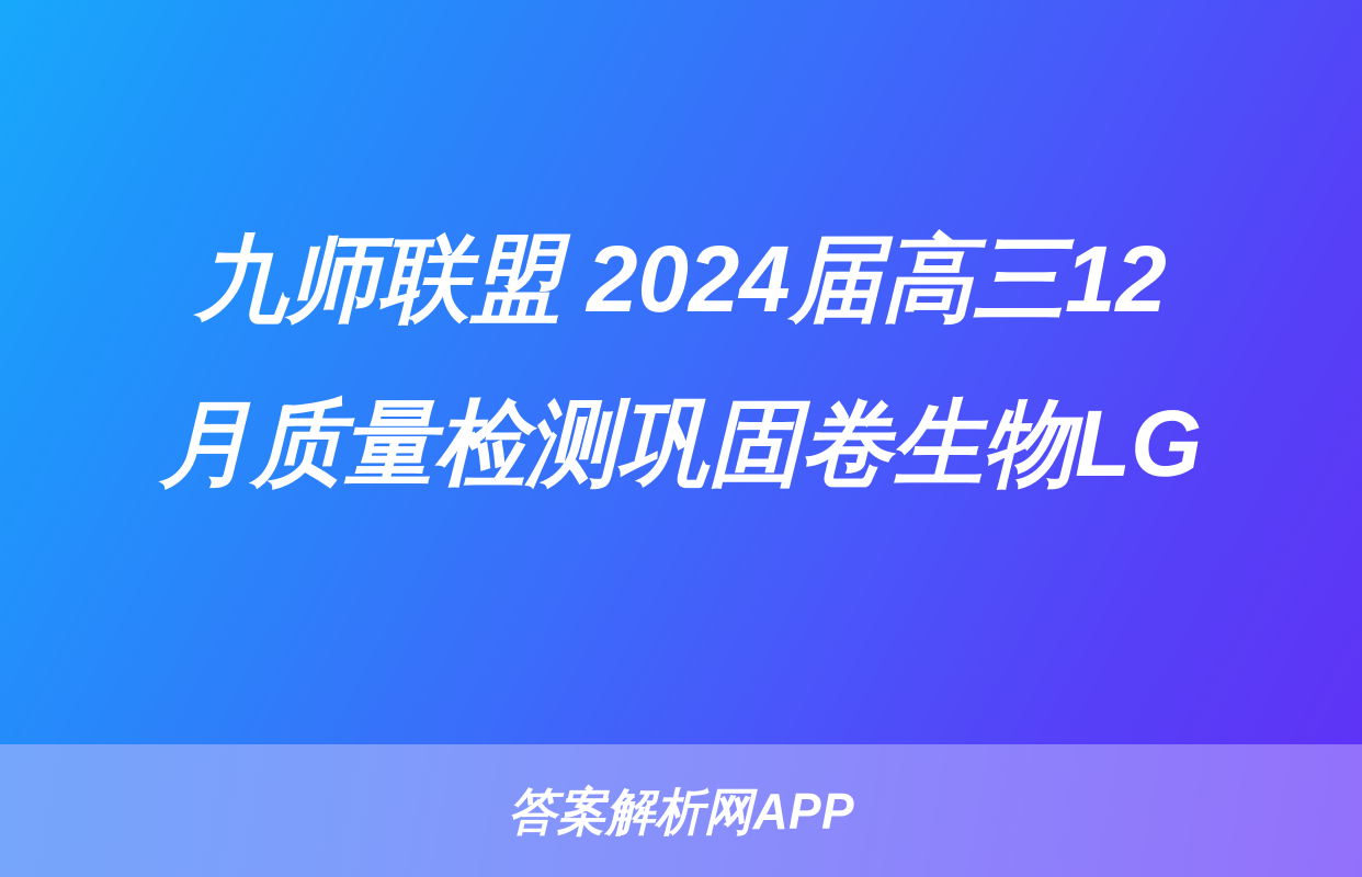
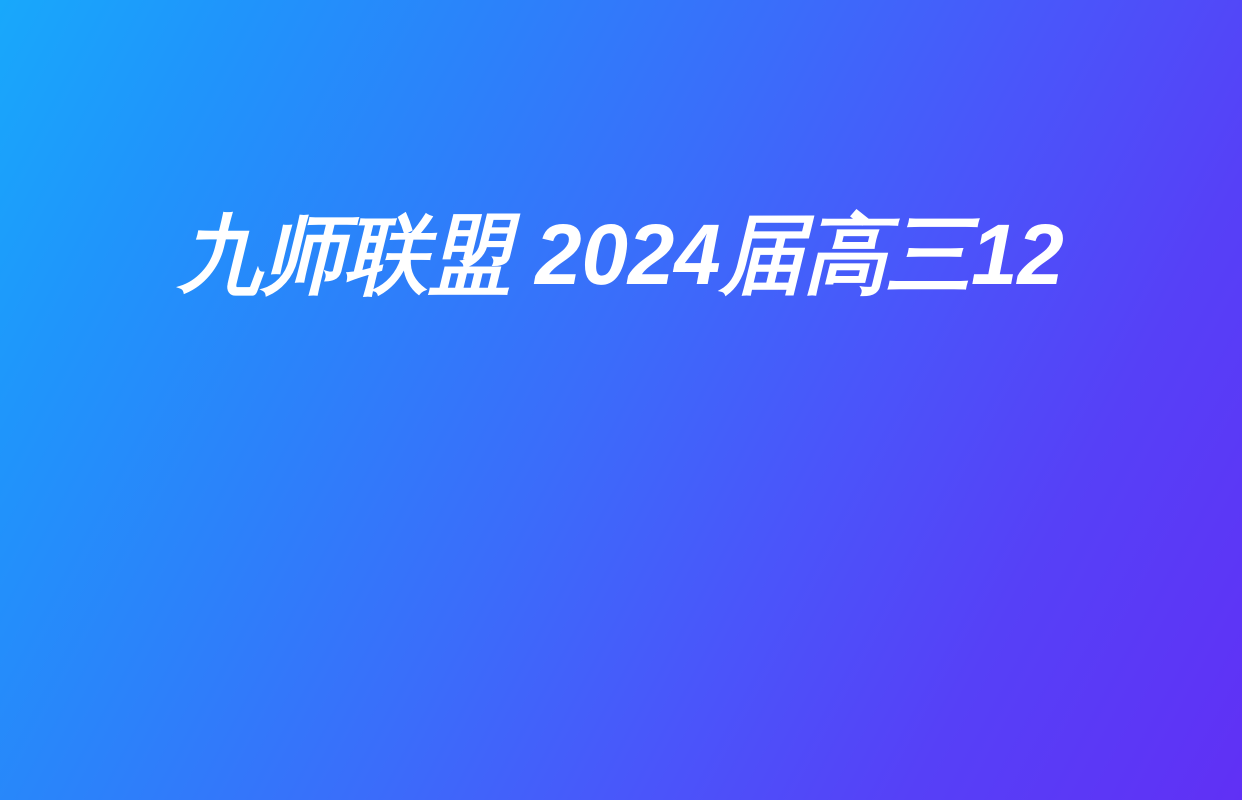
  九师联盟 2024届高三12
- 月质量检测巩固卷生物LG
- 答案解析网APP
